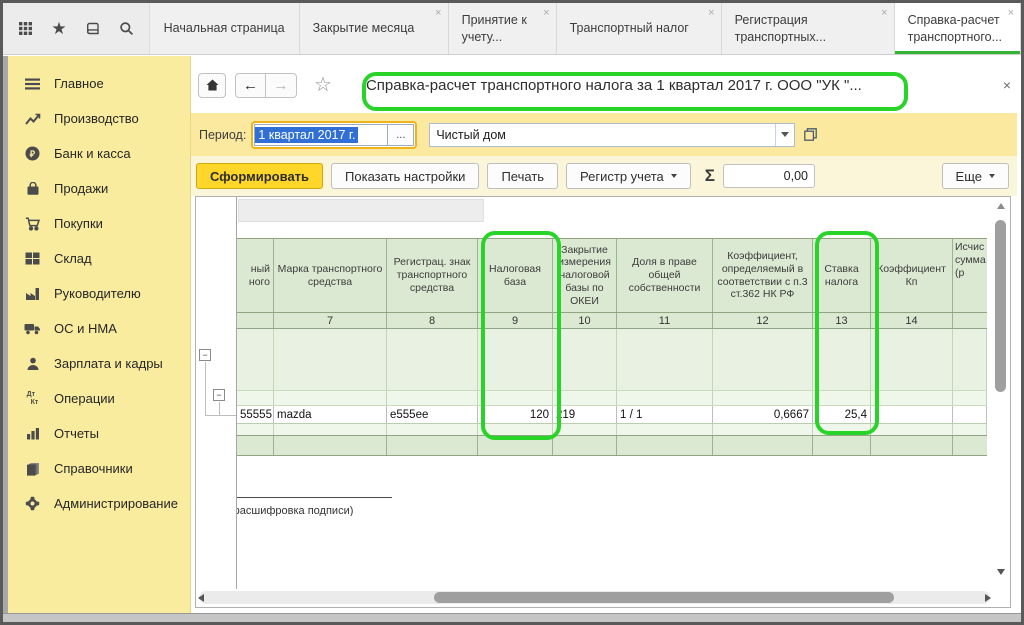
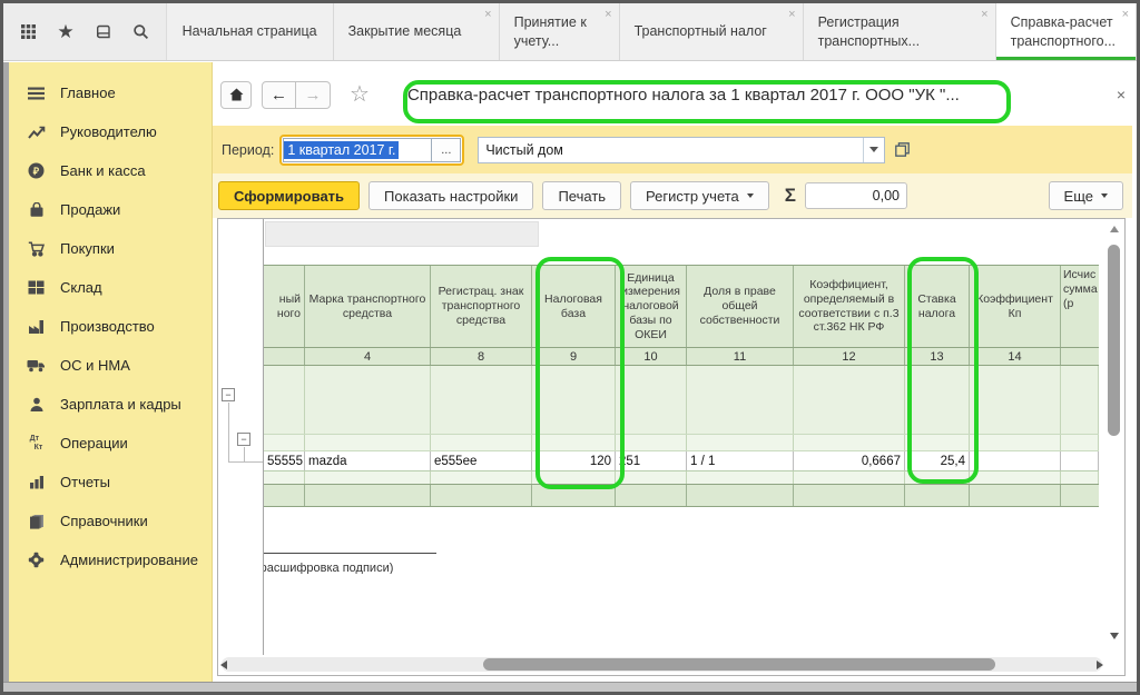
  ★
  Начальная страница
  Закрытие месяца
  ×
  Принятие к учету...
  ×
  Транспортный налог
  ×
  Регистрация транспортных...
  ×
  Справка-расчет транспортного...
  ×
  Главное
- Производство
+ Руководителю
  ₽
  Банк и касса
  Продажи
  Покупки
  Склад
- Руководителю
+ Производство
  ОС и НМА
  Зарплата и кадры
  Операции
  Отчеты
  Справочники
  Администрирование
  ←
  →
  ☆
  Справка-расчет транспортного налога за 1 квартал 2017 г. ООО "УК "...
  ×
  Период:
  1 квартал 2017 г.
  ...
  Чистый дом
  Сформировать
  Показать настройки
  Печать
  Регистр учета
  Σ
  0,00
  Еще
  ный ного
  Марка транспортного средства
  Регистрац. знак транспортного средства
  Налоговая база
- Закрытие измерения налоговой базы по ОКЕИ
+ Единица измерения налоговой базы по ОКЕИ
  Доля в праве общей собственности
  Коэффициент, определяемый в соответствии с п.3 ст.362 НК РФ
  Ставка налога
  Коэффициент Кп
  Исчис сумма (р
- 7
+ 4
  8
  9
  10
  11
  12
  13
  14
  55555
  mazda
  e555ee
  120
- 219
+ 251
  1 / 1
  0,6667
  25,4
  −
  −
  расшифровка подписи)
